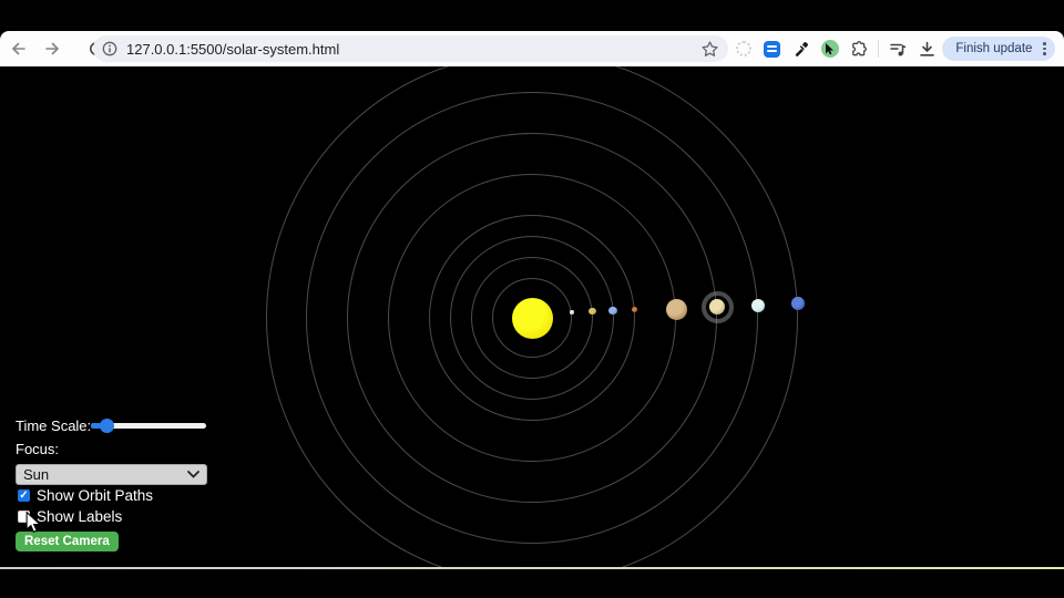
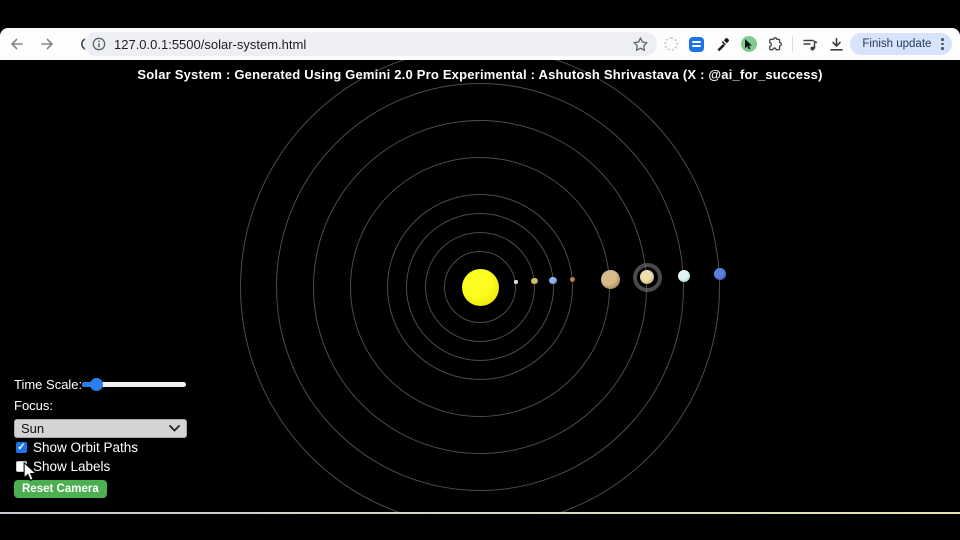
  127.0.0.1:5500/solar-system.html
  Finish update
+ Solar System : Generated Using Gemini 2.0 Pro Experimental : Ashutosh Shrivastava (X : @ai_for_success)
  Time Scale:
  Focus:
  Sun
  ✓
  Show Orbit Paths
  Show Labels
  Reset Camera
